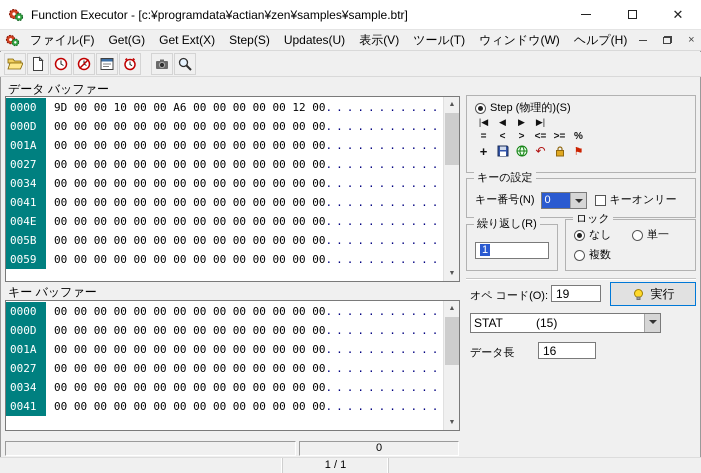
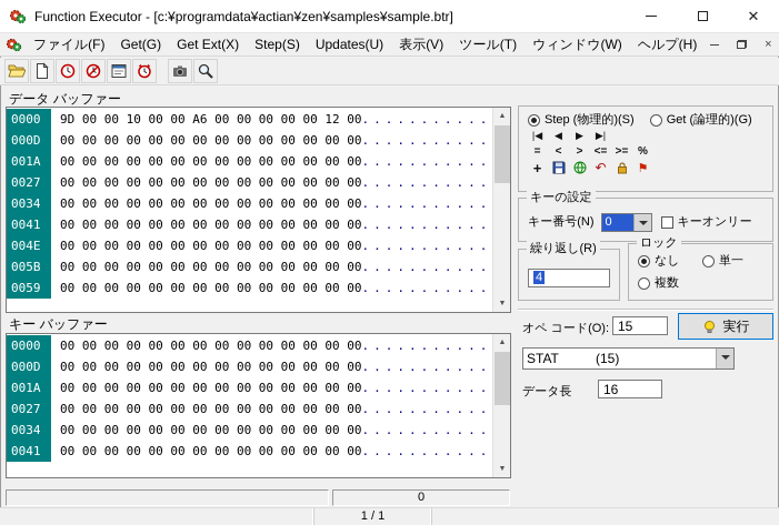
  Function Executor - [c:¥programdata¥actian¥zen¥samples¥sample.btr]
  ✕
  ファイル(F)
  Get(G)
  Get Ext(X)
  Step(S)
  Updates(U)
  表示(V)
  ツール(T)
  ウィンドウ(W)
  ヘルプ(H)
  ×
  データ バッファー
  0000
  9D 00 00 10 00 00 A6 00 00 00 00 00 12 00
  ...........
  000D
  00 00 00 00 00 00 00 00 00 00 00 00 00 00
  ...........
  001A
  00 00 00 00 00 00 00 00 00 00 00 00 00 00
  ...........
  0027
  00 00 00 00 00 00 00 00 00 00 00 00 00 00
  ...........
  0034
  00 00 00 00 00 00 00 00 00 00 00 00 00 00
  ...........
  0041
  00 00 00 00 00 00 00 00 00 00 00 00 00 00
  ...........
  004E
  00 00 00 00 00 00 00 00 00 00 00 00 00 00
  ...........
  005B
  00 00 00 00 00 00 00 00 00 00 00 00 00 00
  ...........
  0059
  00 00 00 00 00 00 00 00 00 00 00 00 00 00
  ...........
  キー バッファー
  0000
  00 00 00 00 00 00 00 00 00 00 00 00 00 00
  ...........
  000D
  00 00 00 00 00 00 00 00 00 00 00 00 00 00
  ...........
  001A
  00 00 00 00 00 00 00 00 00 00 00 00 00 00
  ...........
  0027
  00 00 00 00 00 00 00 00 00 00 00 00 00 00
  ...........
  0034
  00 00 00 00 00 00 00 00 00 00 00 00 00 00
  ...........
  0041
  00 00 00 00 00 00 00 00 00 00 00 00 00 00
  ...........
  Step (物理的)(S)
+ Get (論理的)(G)
  |◀
  ◀
  ▶
  ▶|
  =
  <
  >
  <=
  >=
  %
  +
  ↶
  ⚑
  キーの設定
  キー番号(N)
  0
  キーオンリー
  繰り返し(R)
- 1
+ 4
  ロック
  なし
  単一
  複数
  オペ コード(O):
- 19
+ 15
  実行
  STAT (15)
  データ長
  16
  0
  1 / 1
